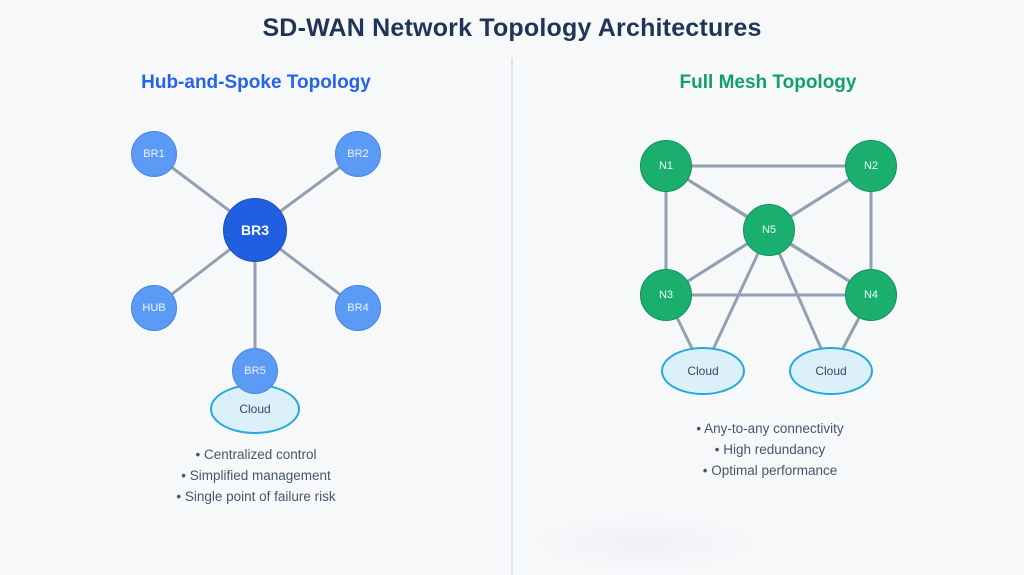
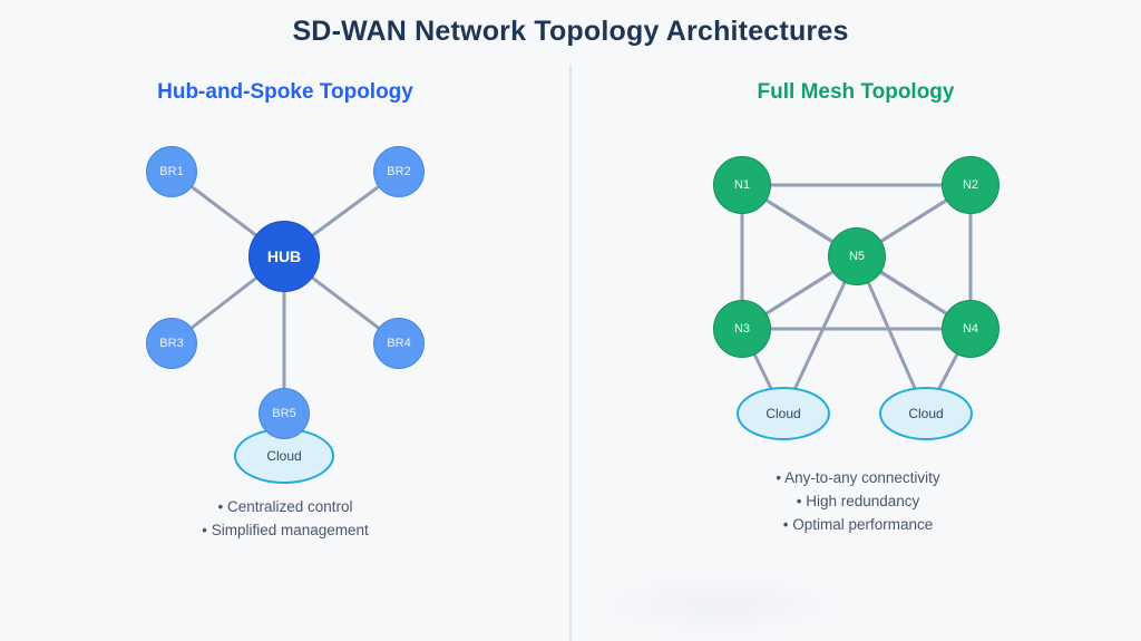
  SD-WAN Network Topology Architectures
  Hub-and-Spoke Topology
  Full Mesh Topology
  Cloud
  Cloud
  Cloud
- BR3
+ HUB
  BR1
  BR2
- HUB
+ BR3
  BR4
  BR5
  N1
  N2
  N3
  N4
  N5
  • Centralized control
  • Simplified management
- • Single point of failure risk
  • Any-to-any connectivity
  • High redundancy
  • Optimal performance
